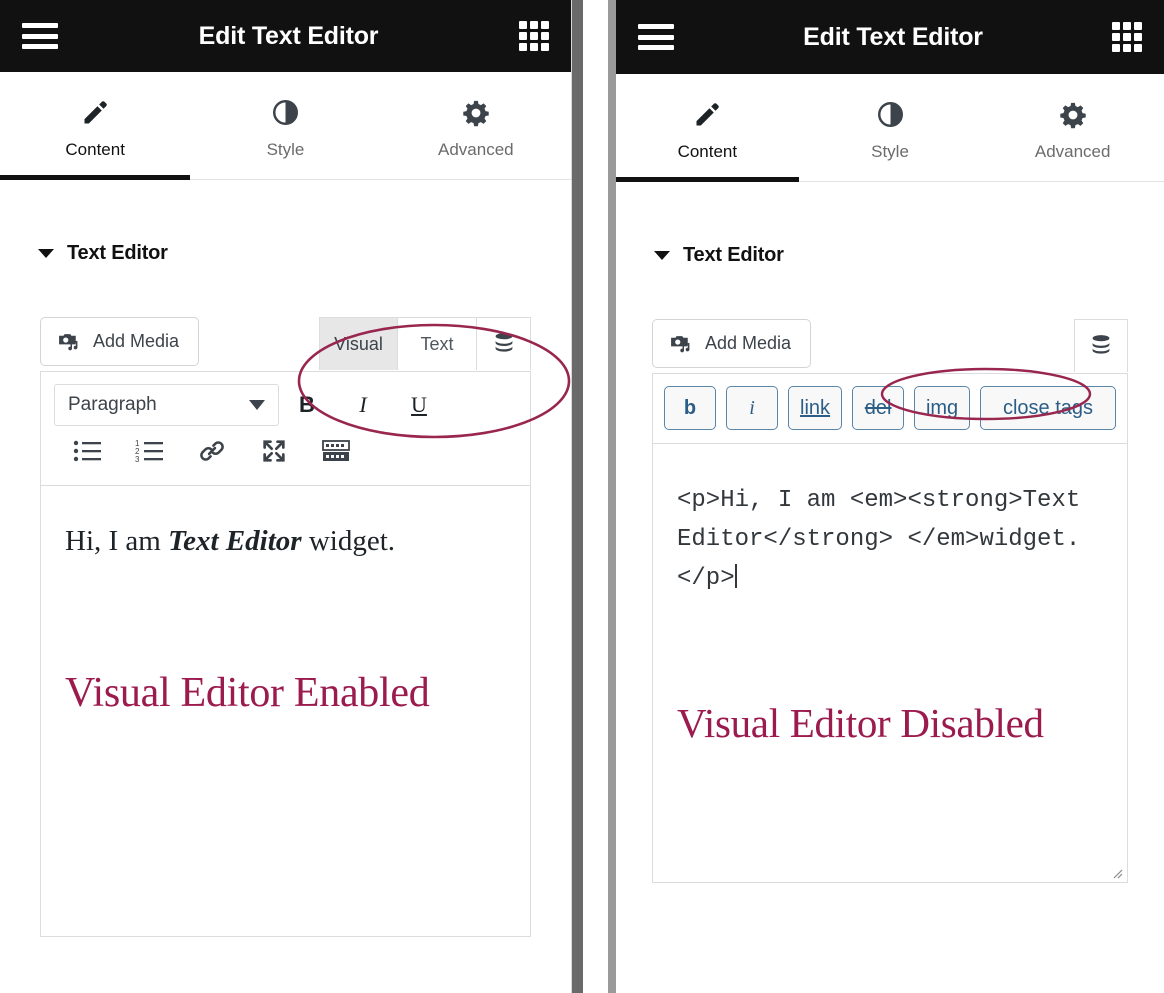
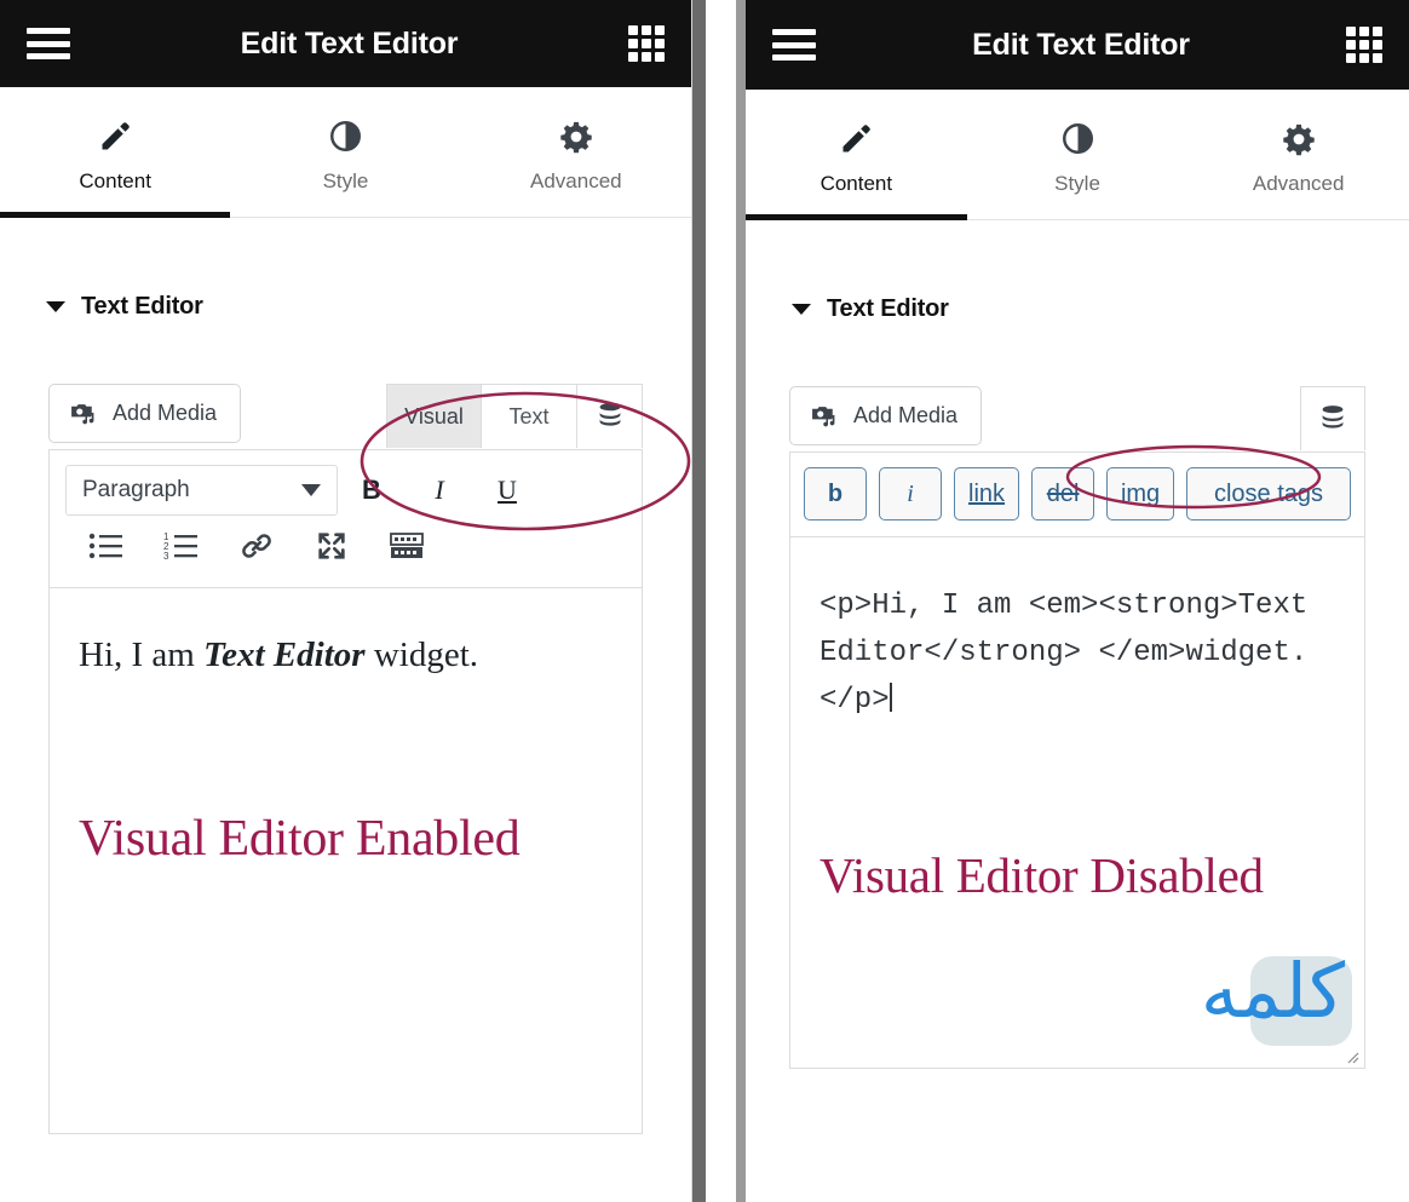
  Edit Text Editor
  Content
  Style
  Advanced
  Text Editor
  Add Media
  Visual
  Text
  Paragraph
  B
  I
  U
  1
  2
  3
  Hi, I am Text Editor widget.
  Visual Editor Enabled
  Edit Text Editor
  Content
  Style
  Advanced
  Text Editor
  Add Media
  b
  i
  link
  del
  img
  close tags
  <p>Hi, I am <em><strong>Text Editor</strong> </em>widget.</p>
  Visual Editor Disabled
+ كلمه
